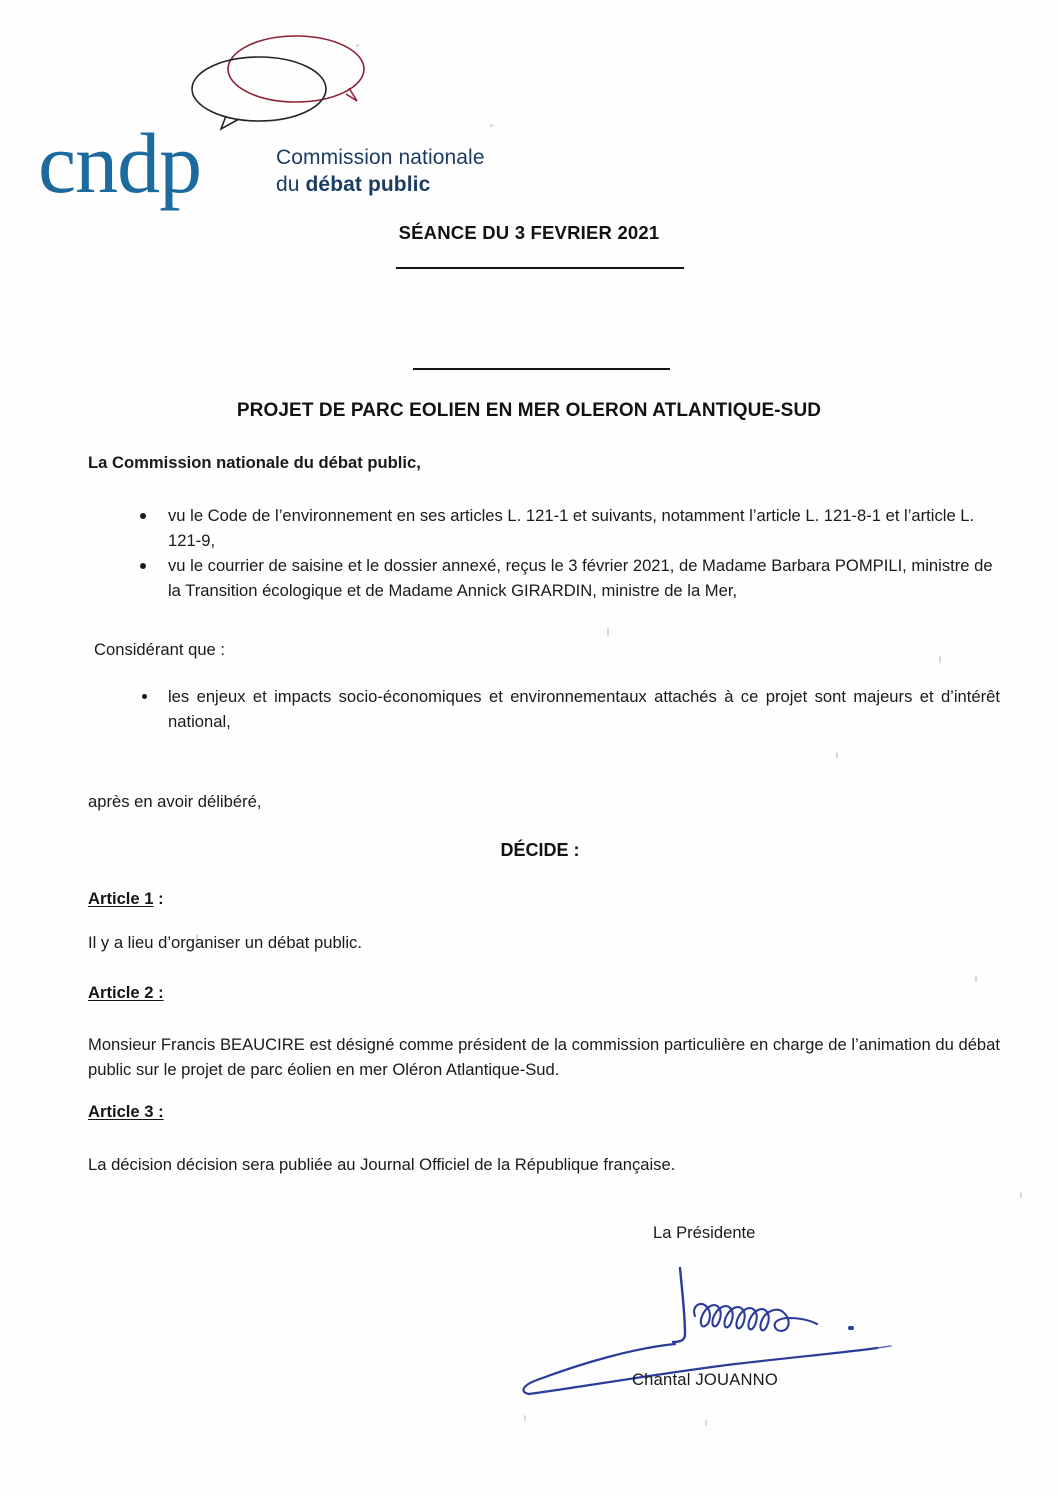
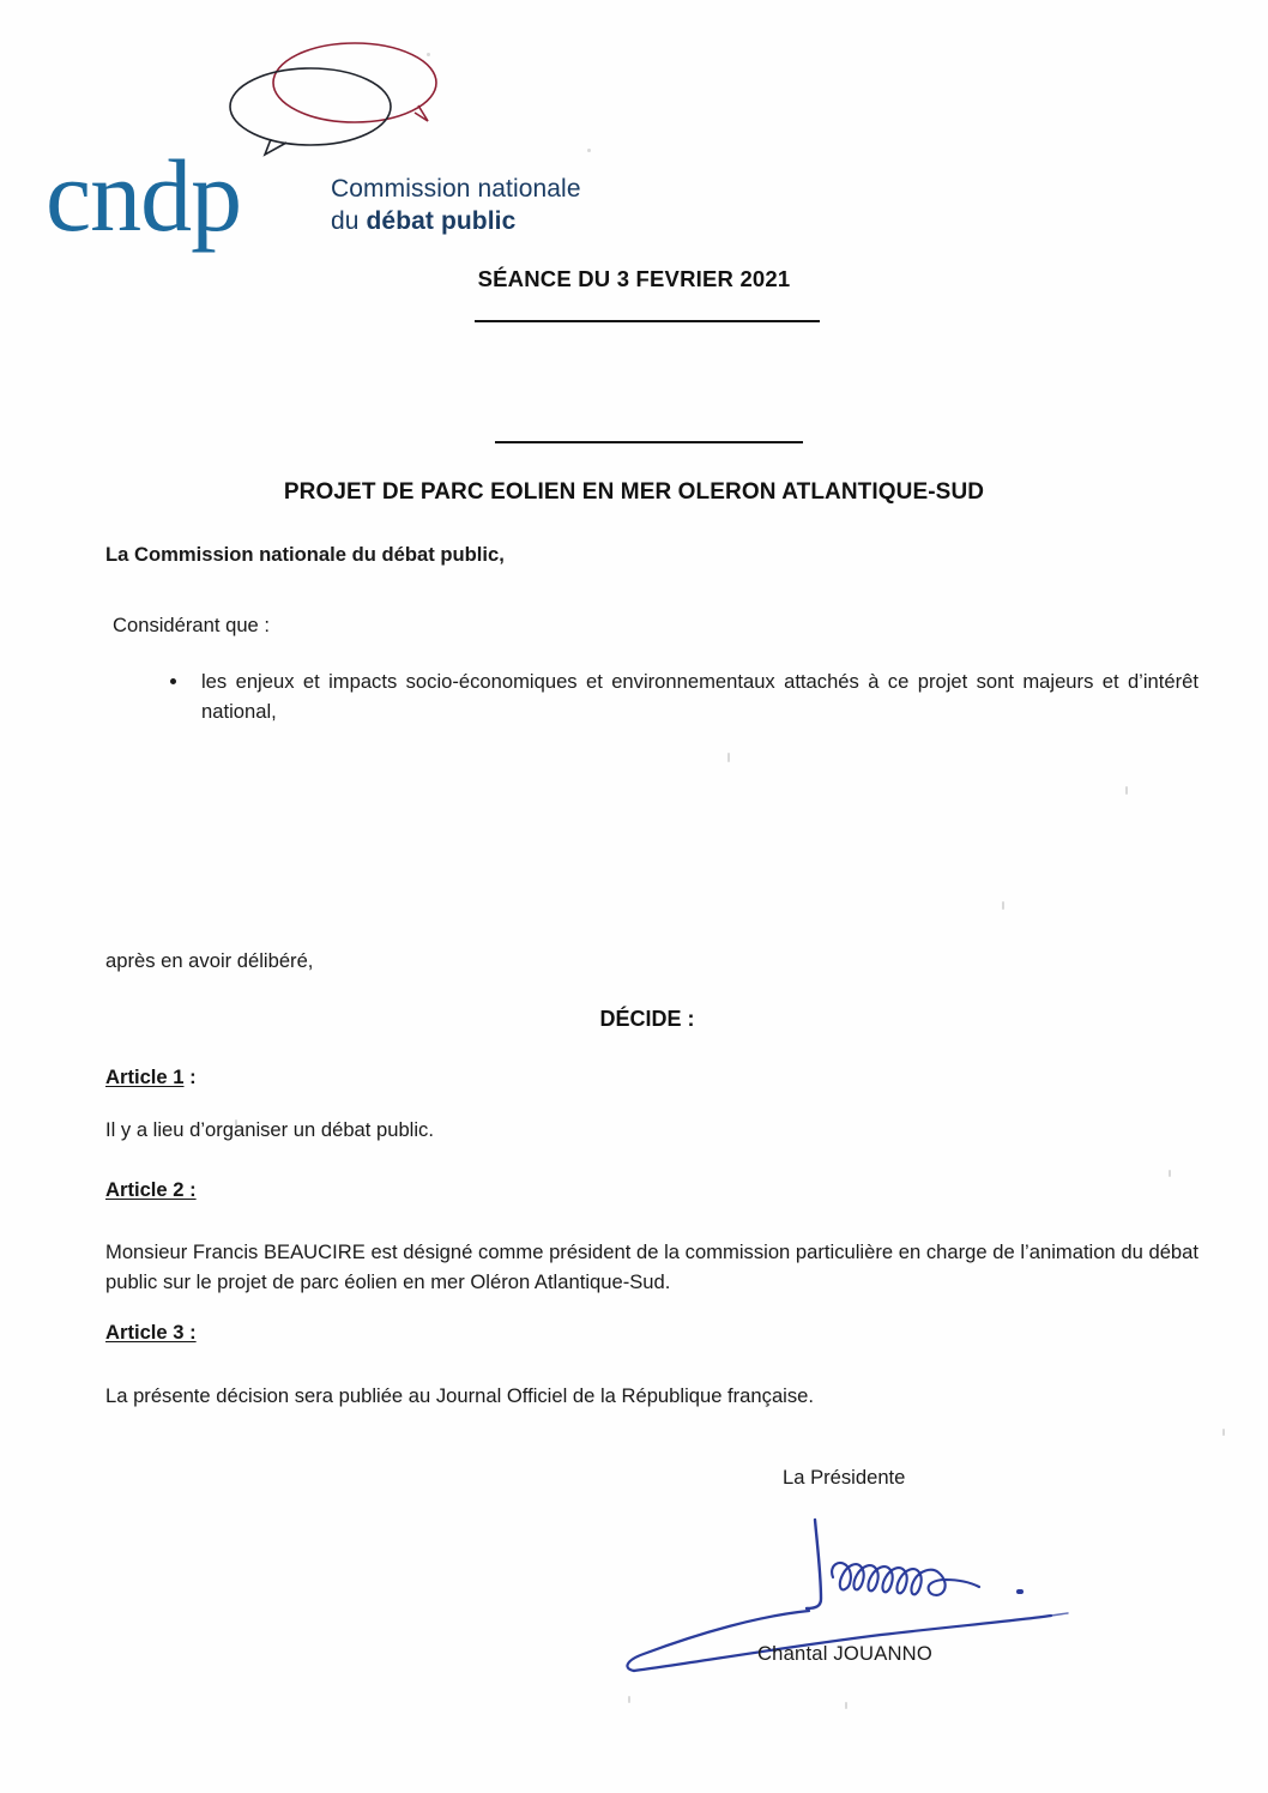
  cndp
  Commission nationale
  du débat public
  SÉANCE DU 3 FEVRIER 2021
  PROJET DE PARC EOLIEN EN MER OLERON ATLANTIQUE-SUD
  La Commission nationale du débat public,
- vu le Code de l’environnement en ses articles L. 121-1 et suivants, notamment l’article L. 121-8-1 et l’article L. 121-9,
- vu le courrier de saisine et le dossier annexé, reçus le 3 février 2021, de Madame Barbara POMPILI, ministre de la Transition écologique et de Madame Annick GIRARDIN, ministre de la Mer,
  Considérant que :
  les enjeux et impacts socio-économiques et environnementaux attachés à ce projet sont majeurs et d’intérêt national,
  après en avoir délibéré,
  DÉCIDE :
  Article 1 :
  Il y a lieu d’organiser un débat public.
  Article 2 :
  Monsieur Francis BEAUCIRE est désigné comme président de la commission particulière en charge de l’animation du débat public sur le projet de parc éolien en mer Oléron Atlantique-Sud.
  Article 3 :
- La décision décision sera publiée au Journal Officiel de la République française.
+ La présente décision sera publiée au Journal Officiel de la République française.
  La Présidente
  Chantal JOUANNO
